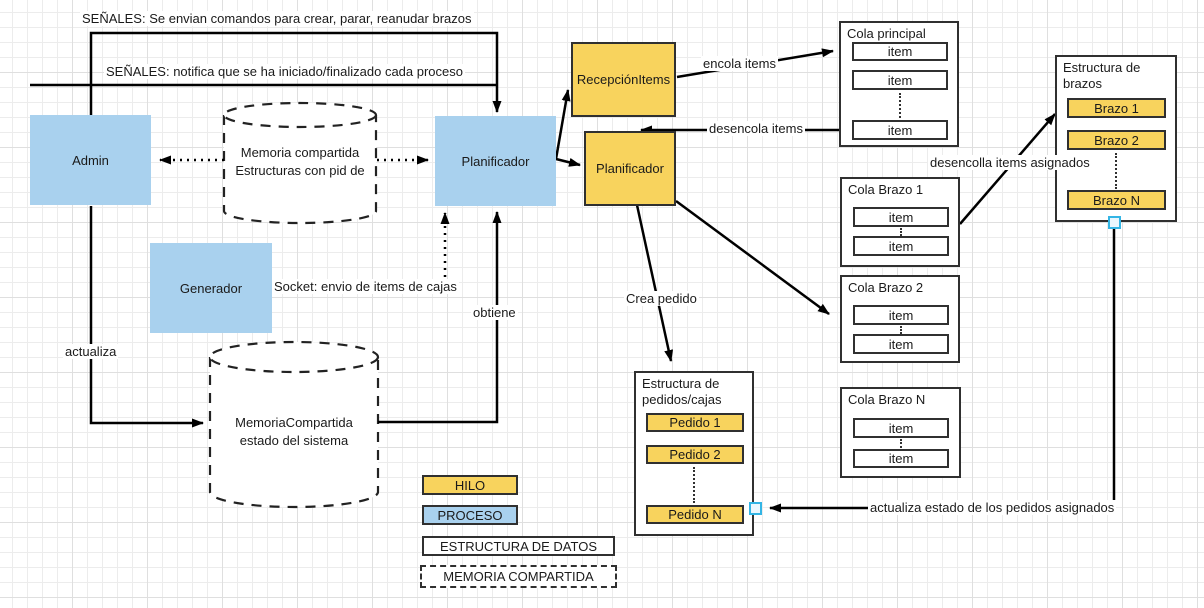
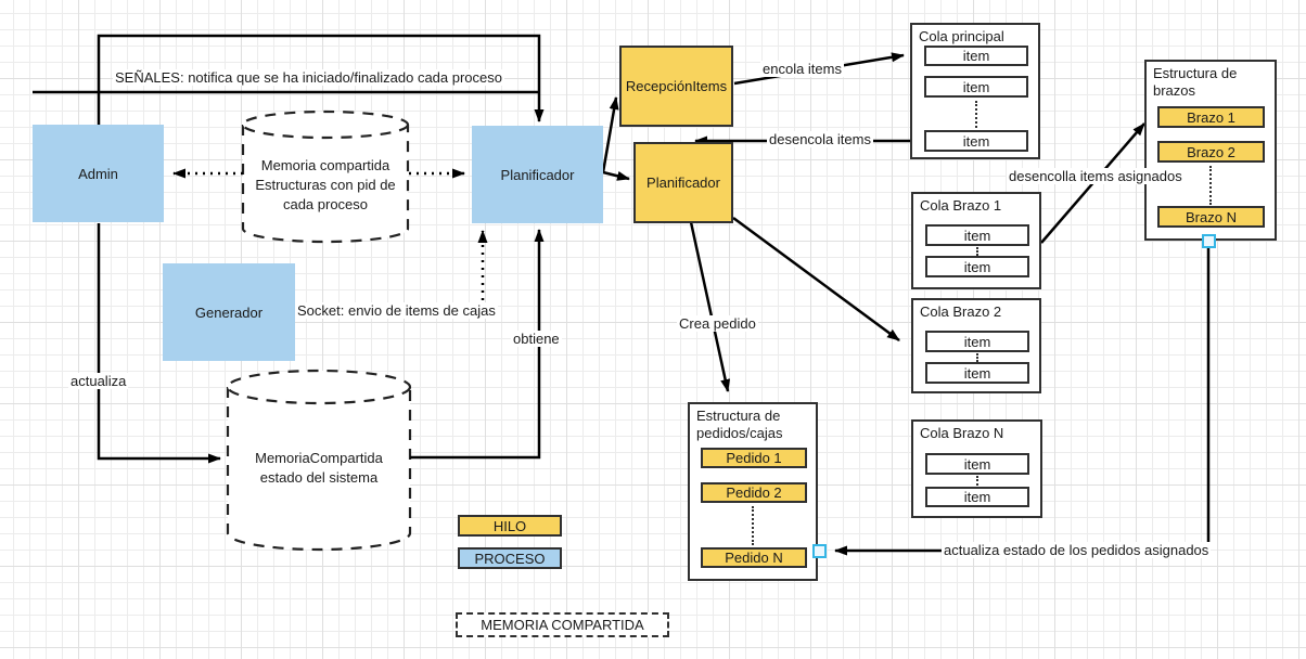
  Admin
  Planificador
  Generador
  RecepciónItems
  Planificador
  Memoria compartida
  Estructuras con pid de
+ cada proceso
  MemoriaCompartida
  estado del sistema
  Cola principal
  item
  item
  item
  Cola Brazo 1
  item
  item
  Cola Brazo 2
  item
  item
  Cola Brazo N
  item
  item
  Estructura de
  brazos
  Brazo 1
  Brazo 2
  Brazo N
  Estructura de
  pedidos/cajas
  Pedido 1
  Pedido 2
  Pedido N
  HILO
  PROCESO
- ESTRUCTURA DE DATOS
  MEMORIA COMPARTIDA
- SEÑALES: Se envian comandos para crear, parar, reanudar brazos
  SEÑALES: notifica que se ha iniciado/finalizado cada proceso
  encola items
  desencola items
  desencolla items asignados
  Crea pedido
  Socket: envio de items de cajas
  obtiene
  actualiza
  actualiza estado de los pedidos asignados
